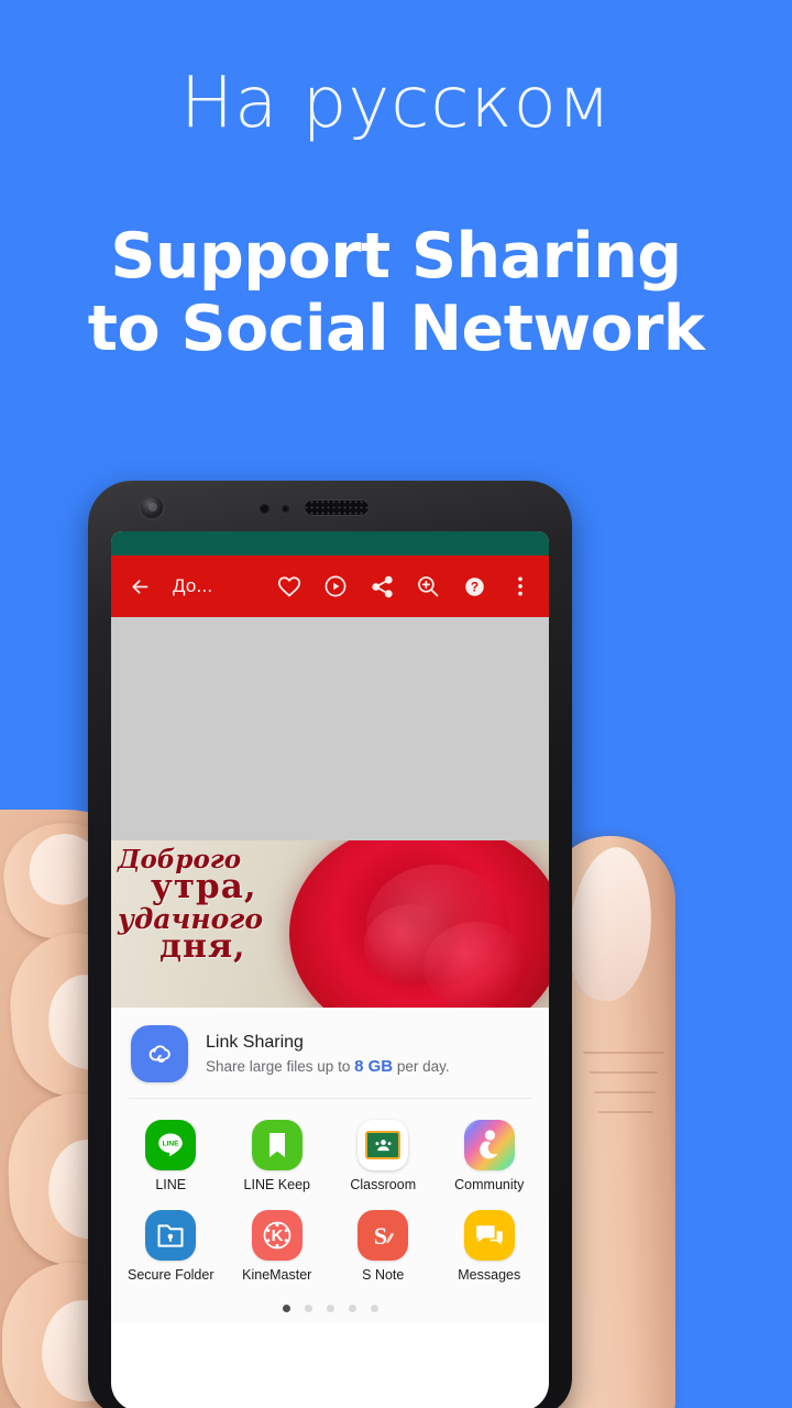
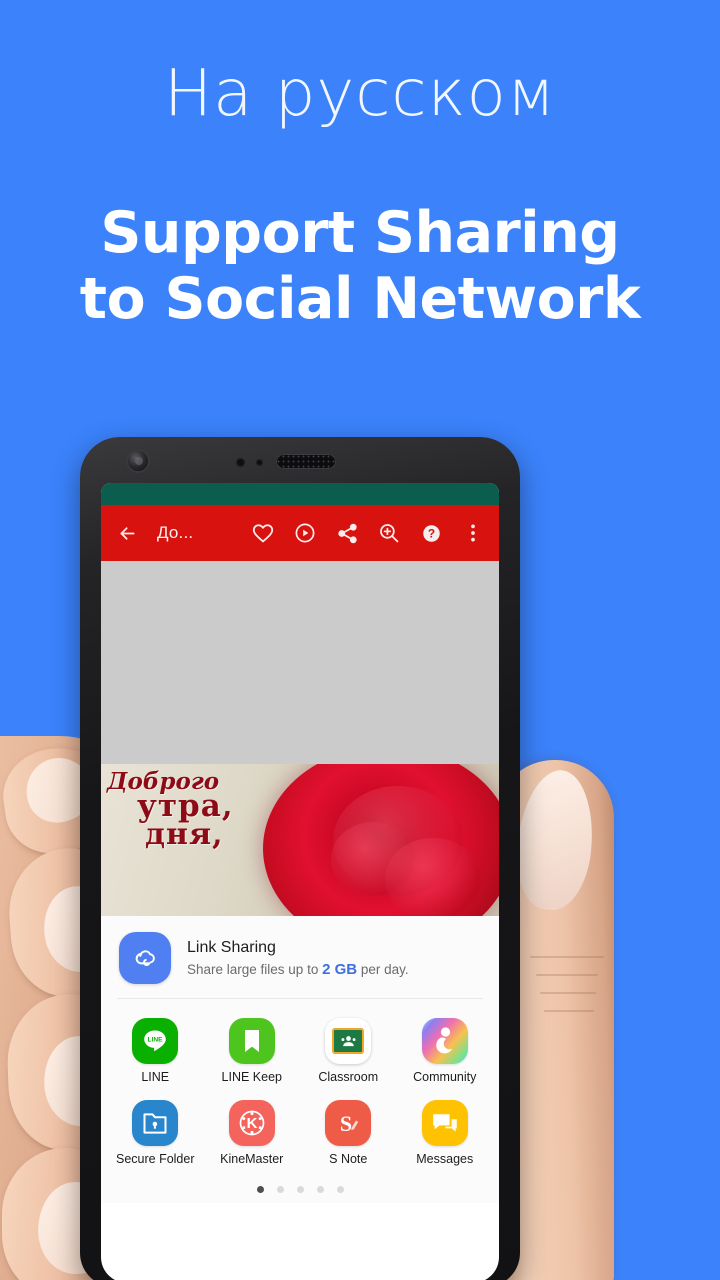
  На русском
  Support Sharing
  to Social Network
  До...
  ?
  Доброго
  утра,
- удачного
  дня,
  Link Sharing
- Share large files up to 8 GB per day.
+ Share large files up to 2 GB per day.
  LINE
  LINE Keep
  Classroom
  Community
  Secure Folder
  K
  KineMaster
  S
  S Note
  Messages
